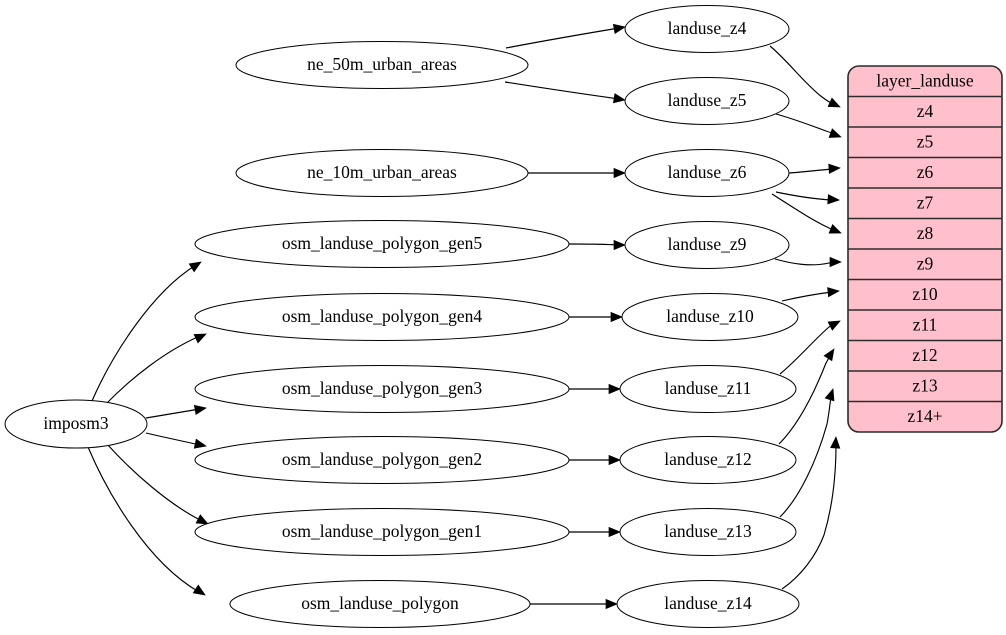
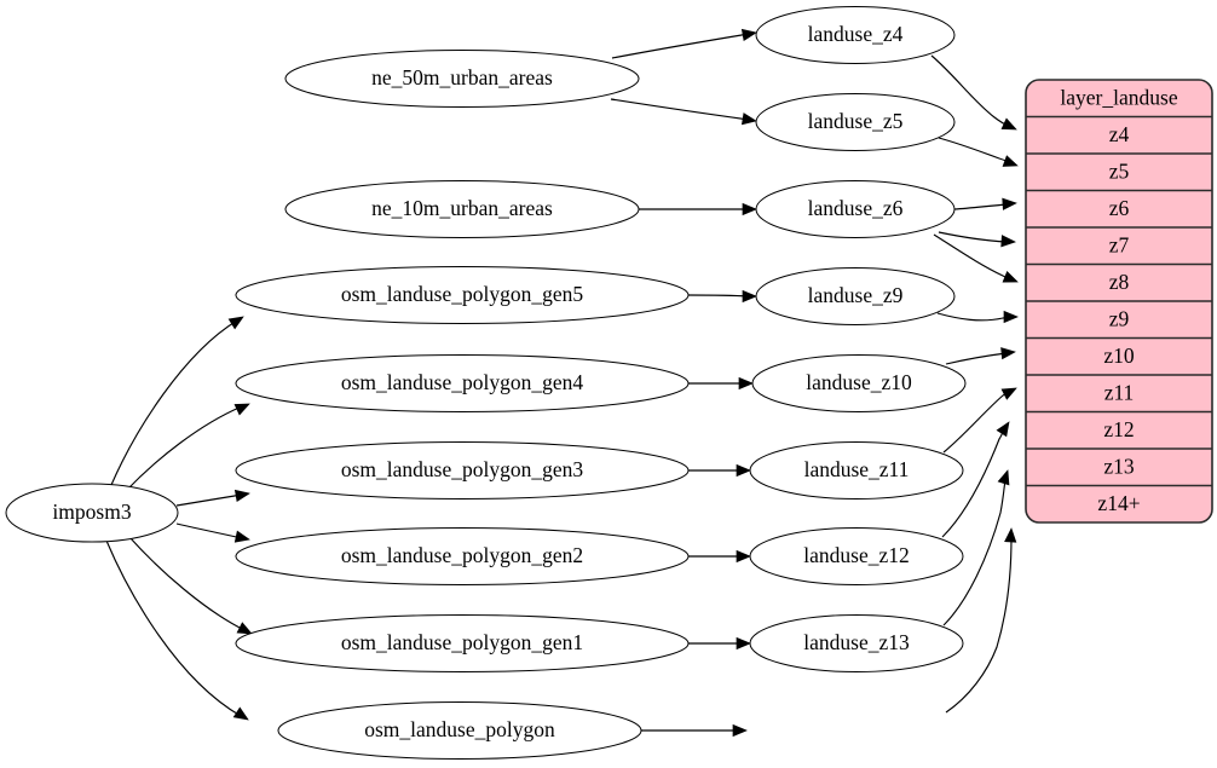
  imposm3
  ne_50m_urban_areas
  ne_10m_urban_areas
  osm_landuse_polygon_gen5
  osm_landuse_polygon_gen4
  osm_landuse_polygon_gen3
  osm_landuse_polygon_gen2
  osm_landuse_polygon_gen1
  osm_landuse_polygon
  landuse_z4
  landuse_z5
  landuse_z6
  landuse_z9
  landuse_z10
  landuse_z11
  landuse_z12
  landuse_z13
- landuse_z14
  layer_landuse
  z4
  z5
  z6
  z7
  z8
  z9
  z10
  z11
  z12
  z13
  z14+
